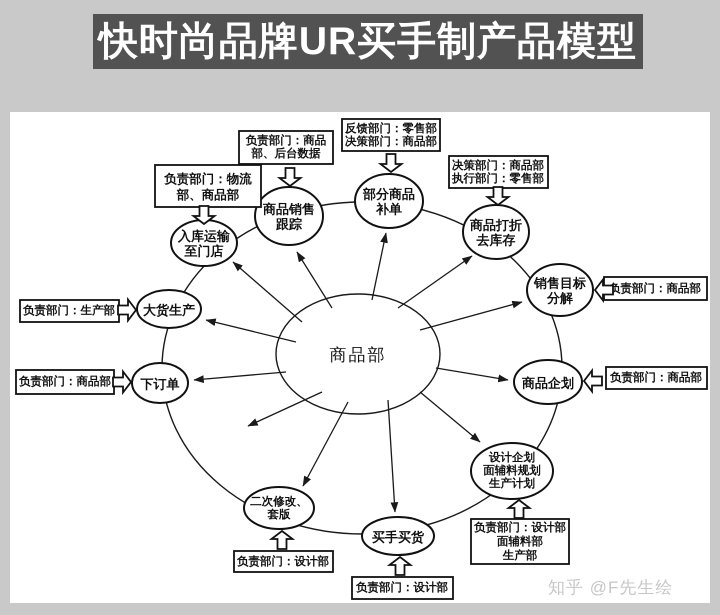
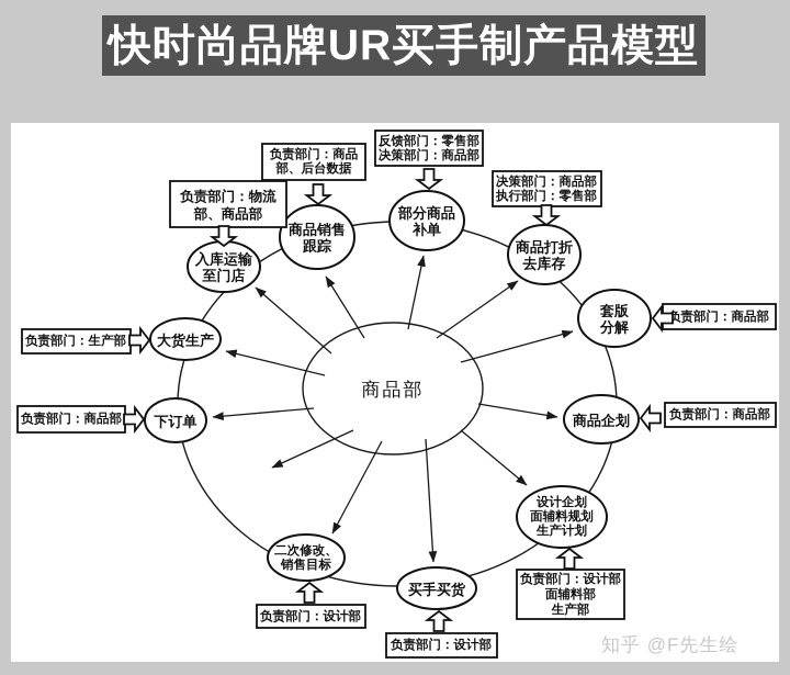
  快时尚品牌UR买手制产品模型
  商品部
  商品销售
  跟踪
  部分商品
  补单
  商品打折
  去库存
- 销售目标
+ 套版
  分解
  商品企划
  设计企划
  面辅料规划
  生产计划
  买手买货
  二次修改、
- 套版
+ 销售目标
  下订单
  大货生产
  入库运输
  至门店
  负责部门：物流
  部、商品部
  负责部门：商品
  部、后台数据
  反馈部门：零售部
  决策部门：商品部
  决策部门：商品部
  执行部门：零售部
  负责部门：商品部
  负责部门：商品部
  负责部门：设计部
  面辅料部
  生产部
  负责部门：设计部
  负责部门：设计部
  负责部门：商品部
  负责部门：生产部
  知乎 @F先生绘
